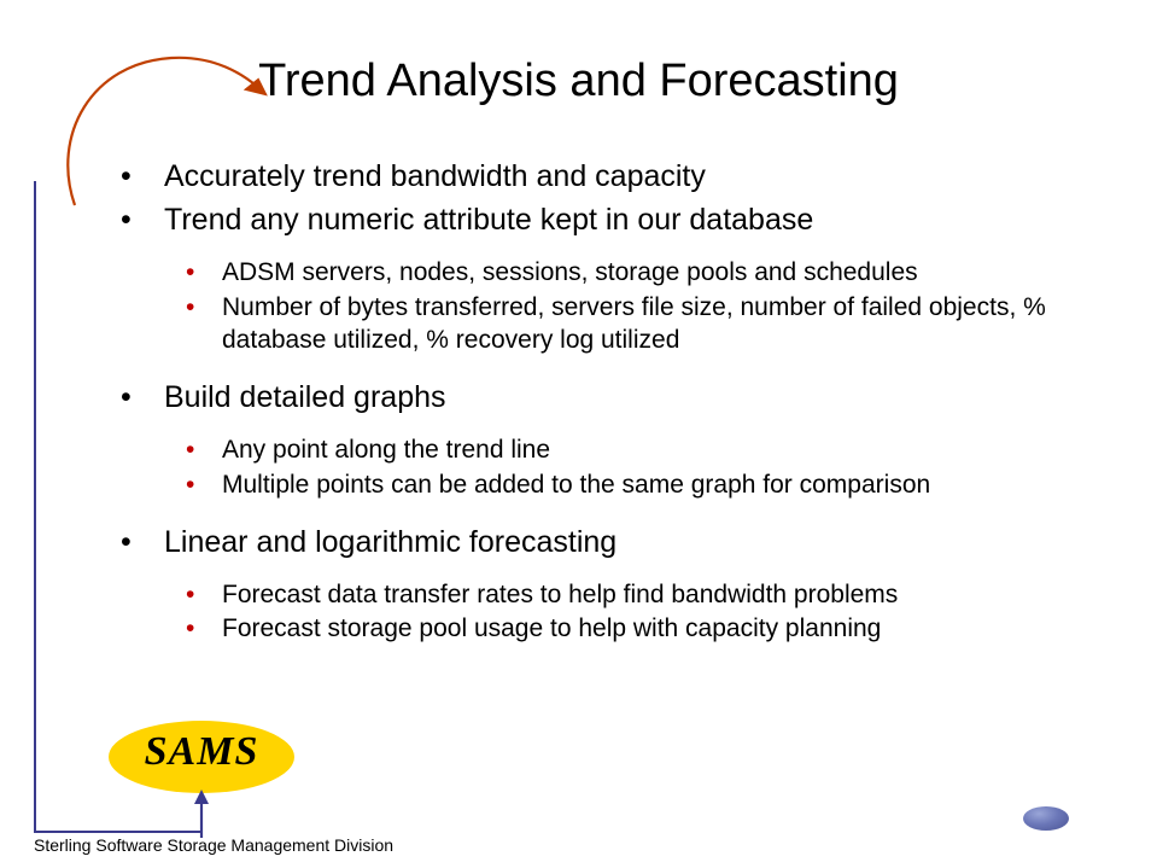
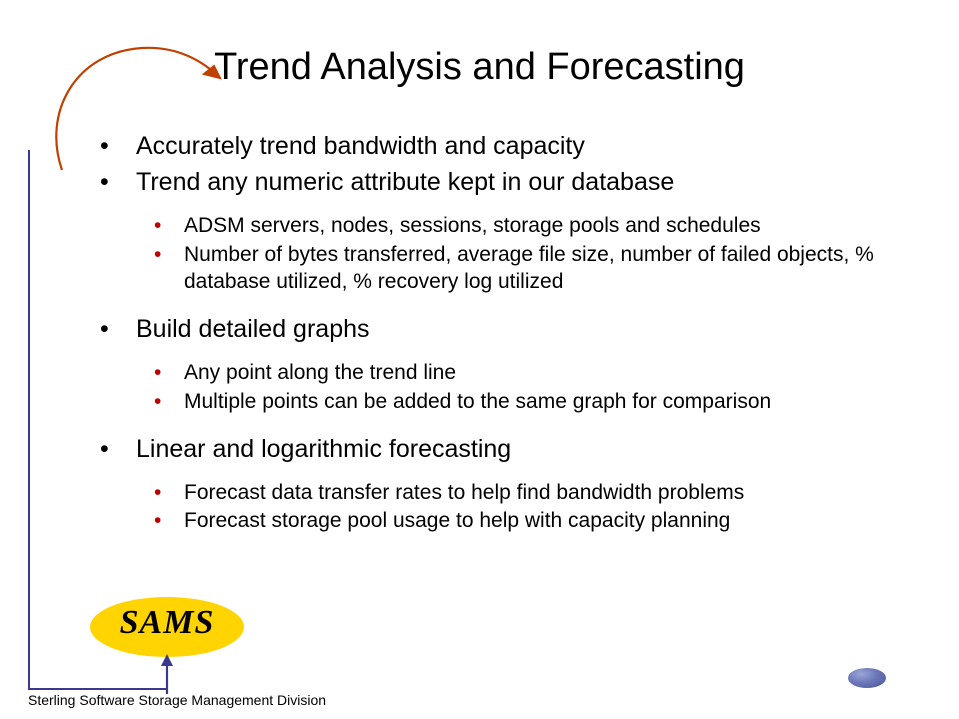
  Trend Analysis and Forecasting
  •
  Accurately trend bandwidth and capacity
  •
  Trend any numeric attribute kept in our database
  •
  ADSM servers, nodes, sessions, storage pools and schedules
  •
- Number of bytes transferred, servers file size, number of failed objects, % database utilized, % recovery log utilized
+ Number of bytes transferred, average file size, number of failed objects, % database utilized, % recovery log utilized
  •
  Build detailed graphs
  •
  Any point along the trend line
  •
  Multiple points can be added to the same graph for comparison
  •
  Linear and logarithmic forecasting
  •
  Forecast data transfer rates to help find bandwidth problems
  •
  Forecast storage pool usage to help with capacity planning
  SAMS
  Sterling Software Storage Management Division
